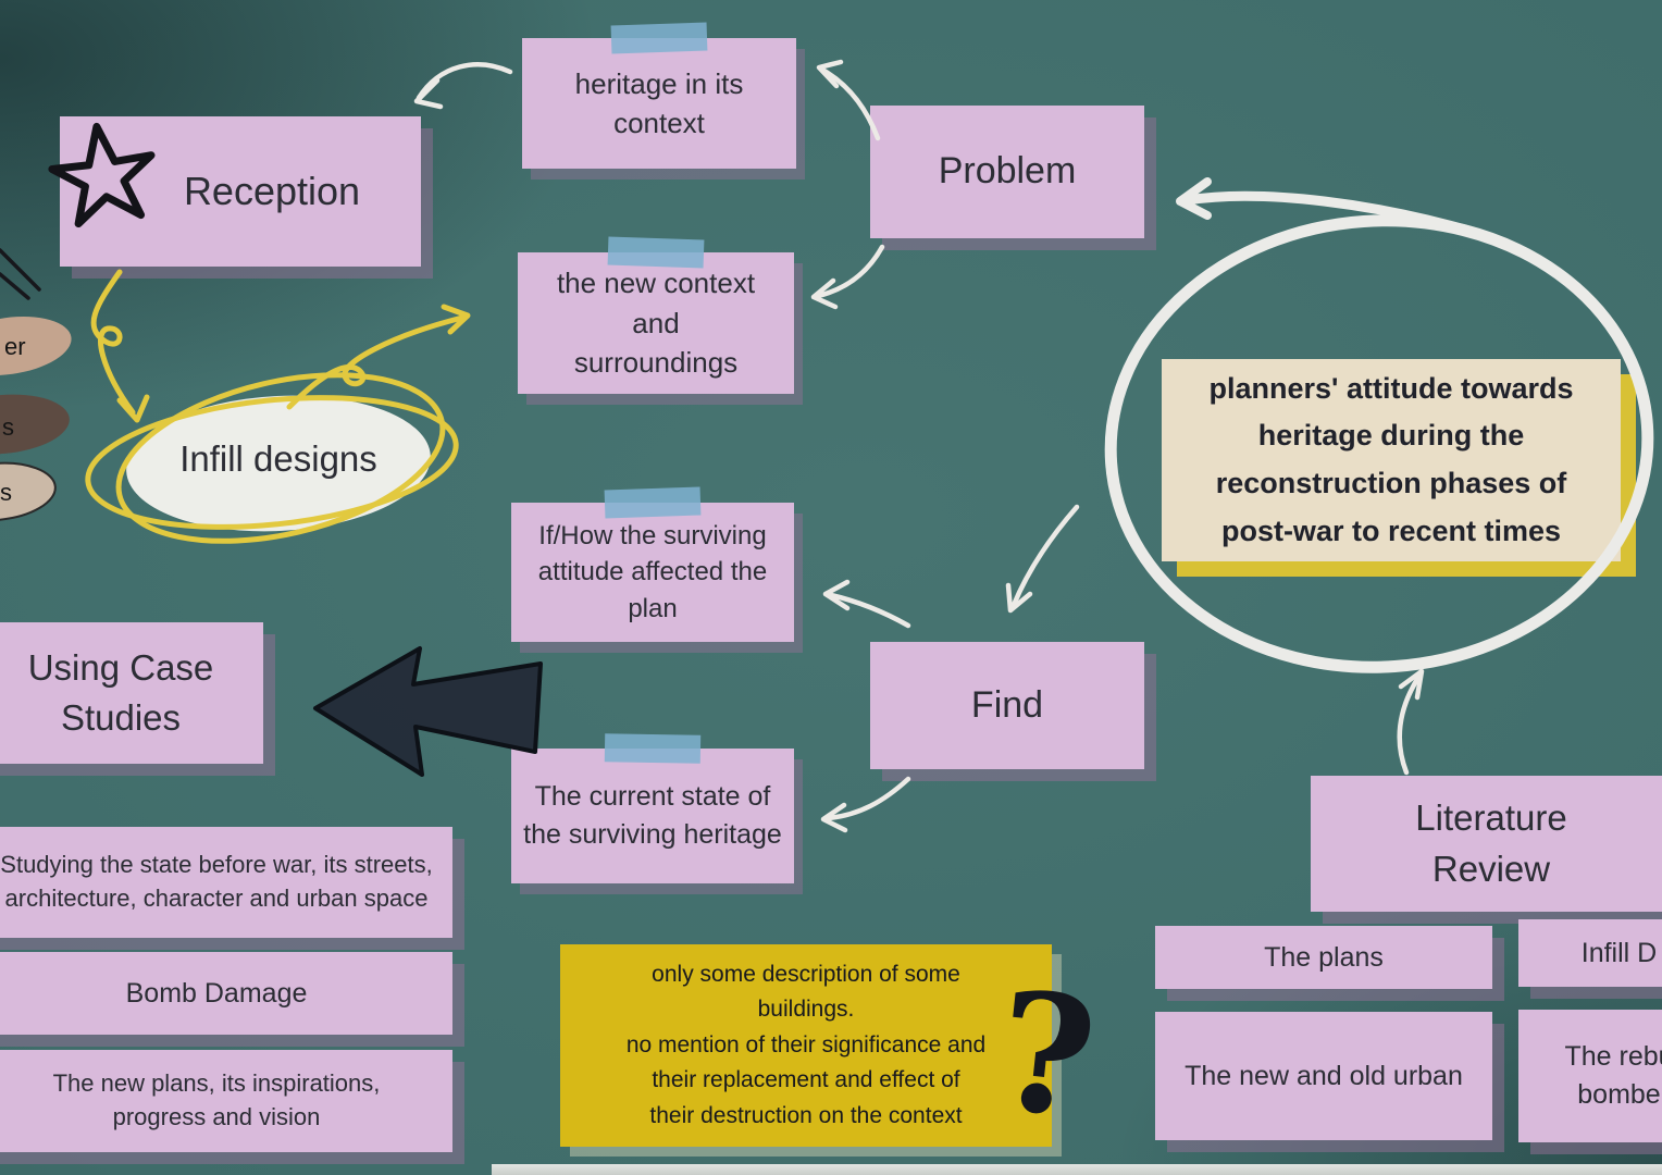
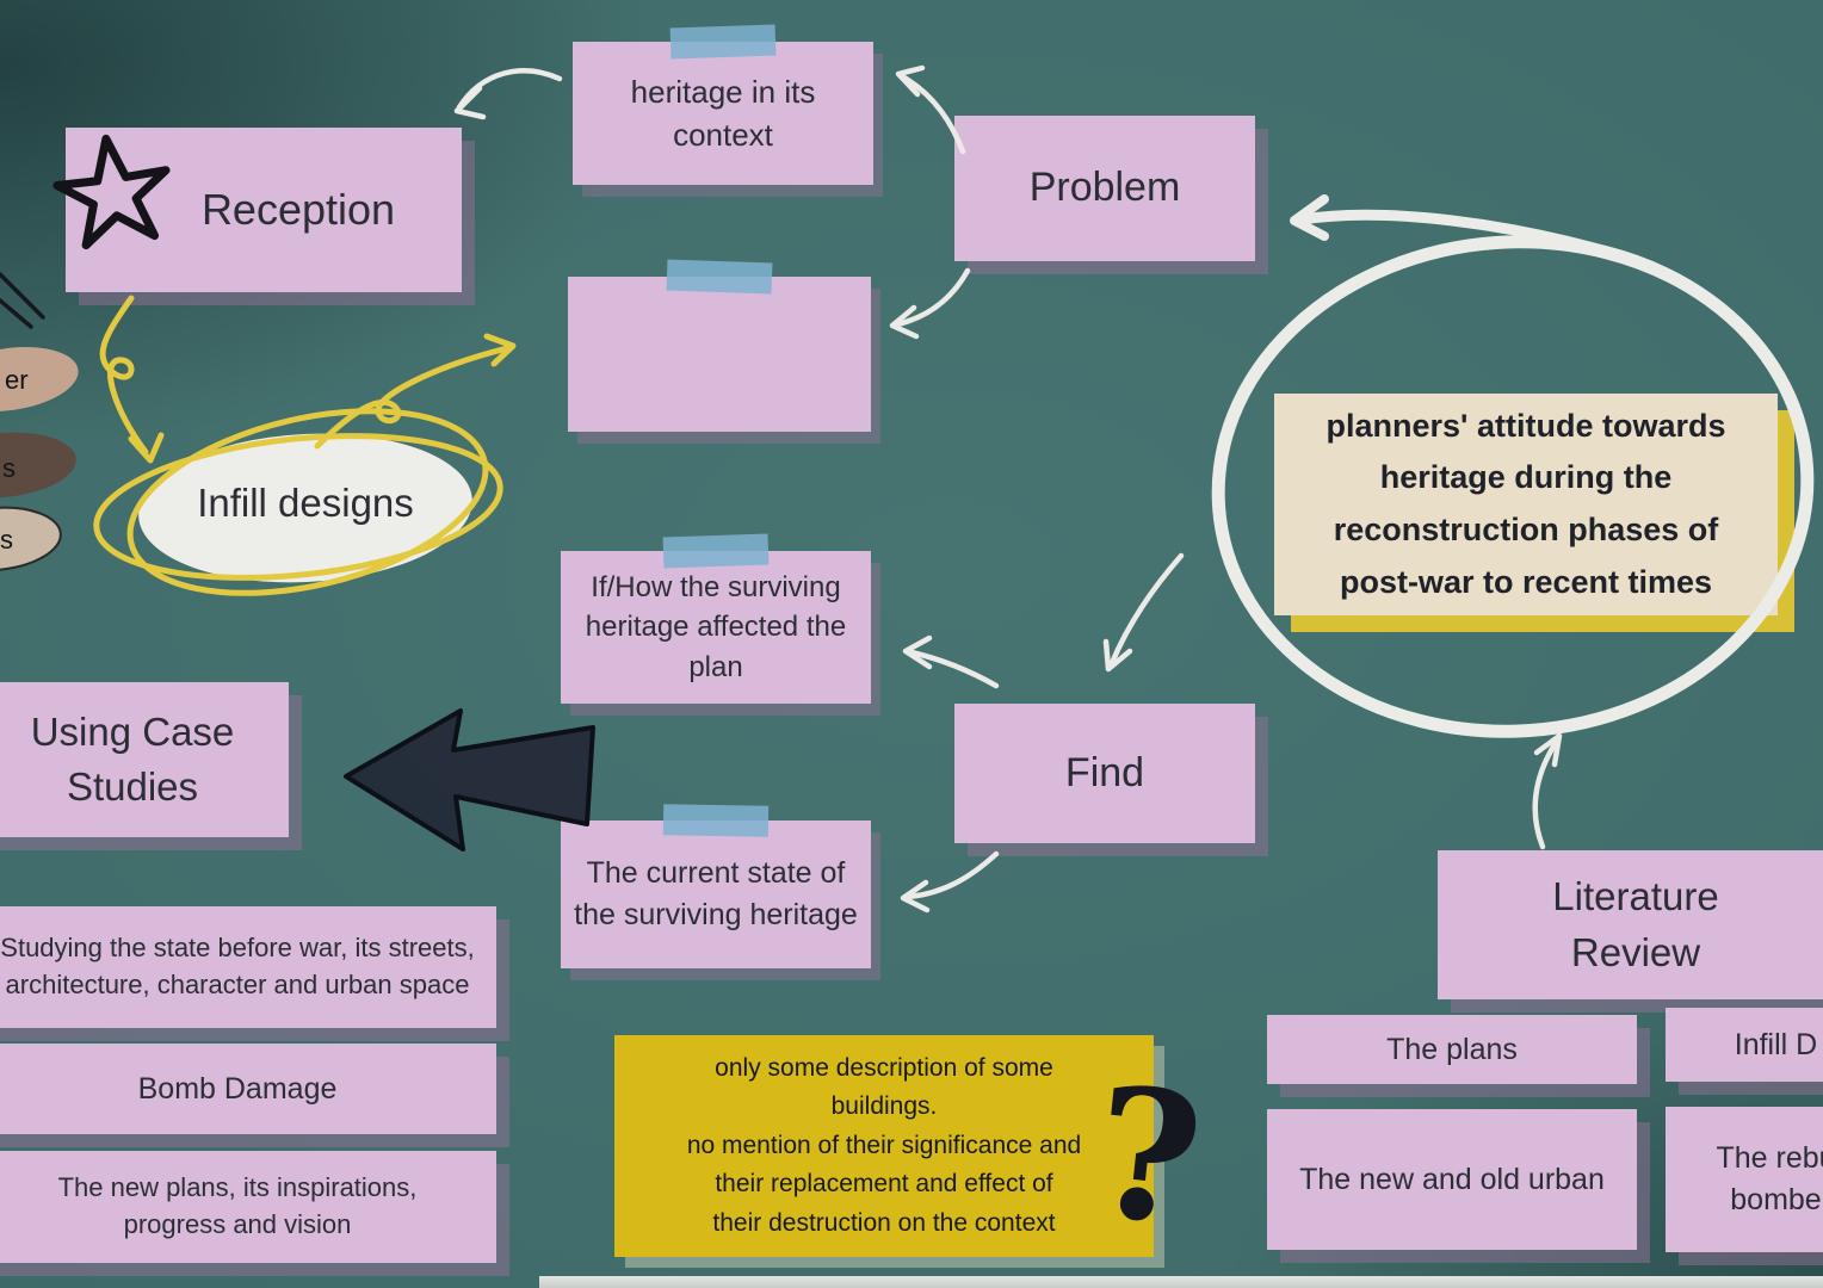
  er
  s
  s
  Reception
  Problem
  Find
  Literature Review
  Using Case Studies
  Infill designs
  heritage in its context
- the new context and surroundings
- If/How the surviving attitude affected the plan
+ If/How the surviving heritage affected the plan
  The current state of the surviving heritage
  planners' attitude towards heritage during the reconstruction phases of post-war to recent times
  Studying the state before war, its streets, architecture, character and urban space
  Bomb Damage
  The new plans, its inspirations, progress and vision
  only some description of some
  buildings.
  no mention of their significance and
  their replacement and effect of
  their destruction on the context
  The plans
  Infill D
  The new and old urban
  The reb
  bombe
